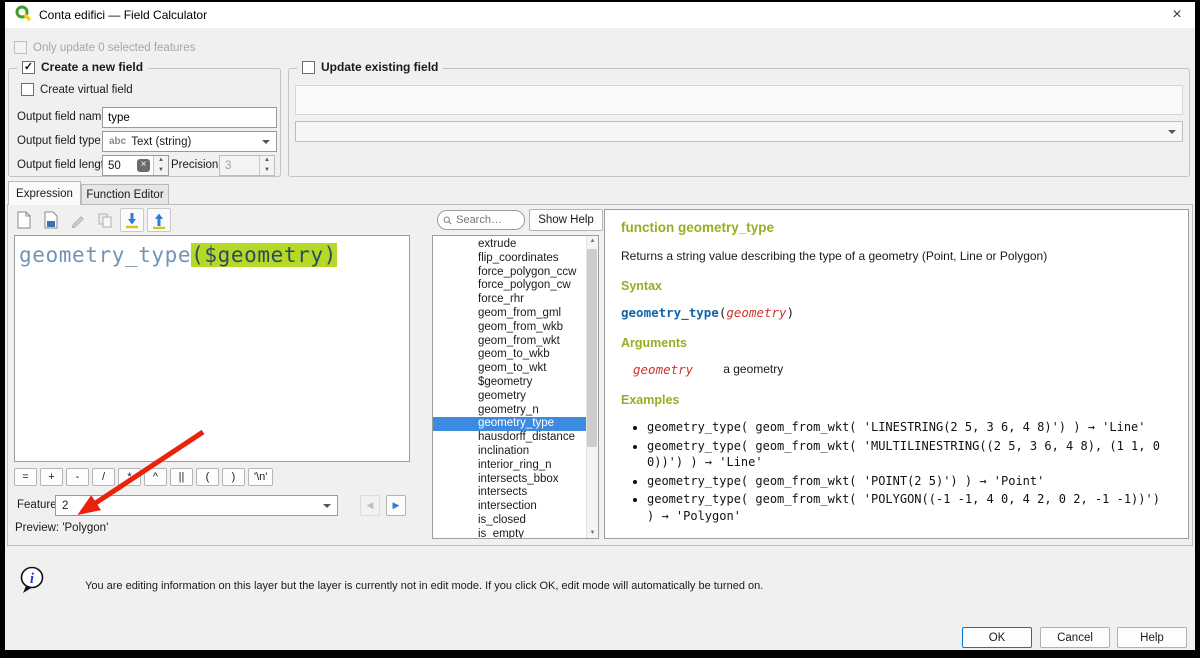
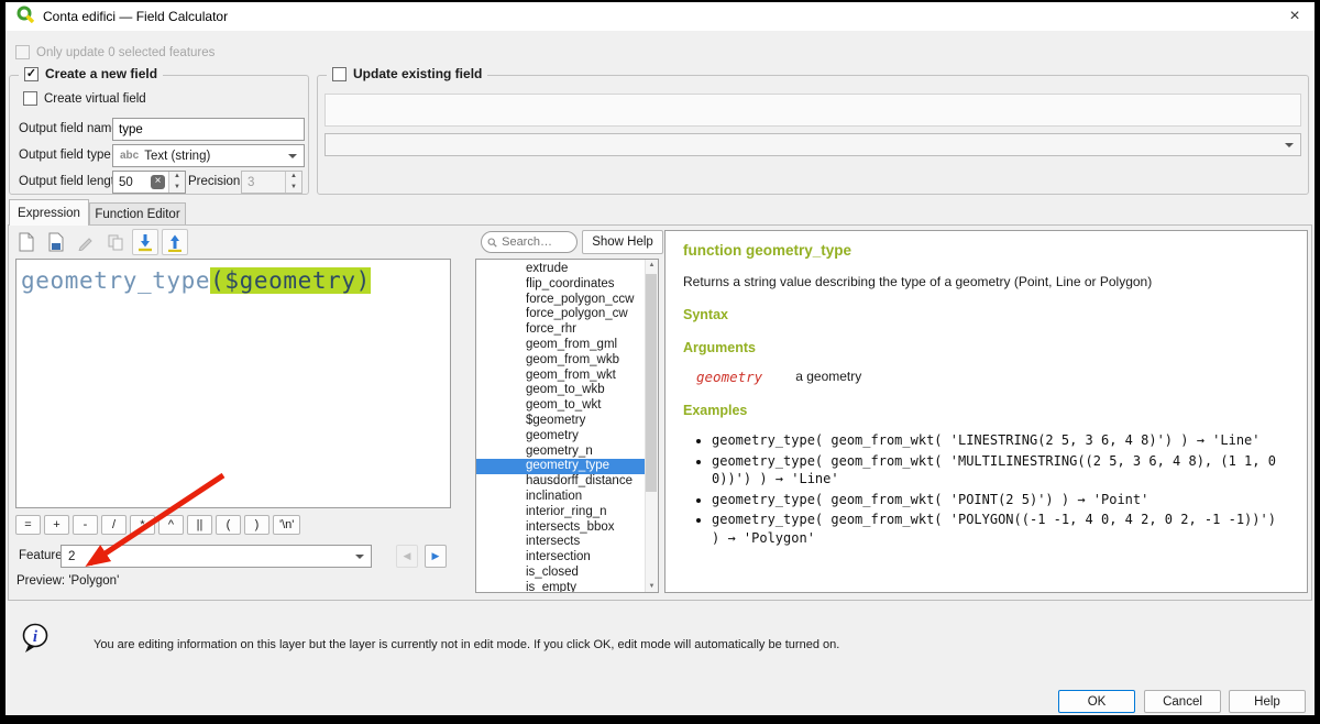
  Conta edifici — Field Calculator
  ×
  Only update 0 selected features
  ✓
  Create a new field
  Create virtual field
  Output field nam
  type
  Output field type
  abc
  Text (string)
  Output field leng
  50
  ×
  Precision
  3
  Update existing field
  Expression
  Function Editor
  geometry_type($geometry)
  =
  +
  -
  /
  *
  ^
  ||
  (
  )
  '\n'
  Feature
  2
  ◀
  ▶
  Preview: 'Polygon'
  Search…
  Show Help
  extrude
  flip_coordinates
  force_polygon_ccw
  force_polygon_cw
  force_rhr
  geom_from_gml
  geom_from_wkb
  geom_from_wkt
  geom_to_wkb
  geom_to_wkt
  $geometry
  geometry
  geometry_n
  geometry_type
  hausdorff_distance
  inclination
  interior_ring_n
  intersects_bbox
  intersects
  intersection
  is_closed
  is_empty
  function geometry_type
  Returns a string value describing the type of a geometry (Point, Line or Polygon)
  Syntax
- geometry_type(geometry)
  Arguments
  geometry
  a geometry
  Examples
  geometry_type( geom_from_wkt( 'LINESTRING(2 5, 3 6, 4 8)') ) → 'Line'
  geometry_type( geom_from_wkt( 'MULTILINESTRING((2 5, 3 6, 4 8), (1 1, 0 0))') ) → 'Line'
  geometry_type( geom_from_wkt( 'POINT(2 5)') ) → 'Point'
  geometry_type( geom_from_wkt( 'POLYGON((-1 -1, 4 0, 4 2, 0 2, -1 -1))') ) → 'Polygon'
  i
  You are editing information on this layer but the layer is currently not in edit mode. If you click OK, edit mode will automatically be turned on.
  OK
  Cancel
  Help
